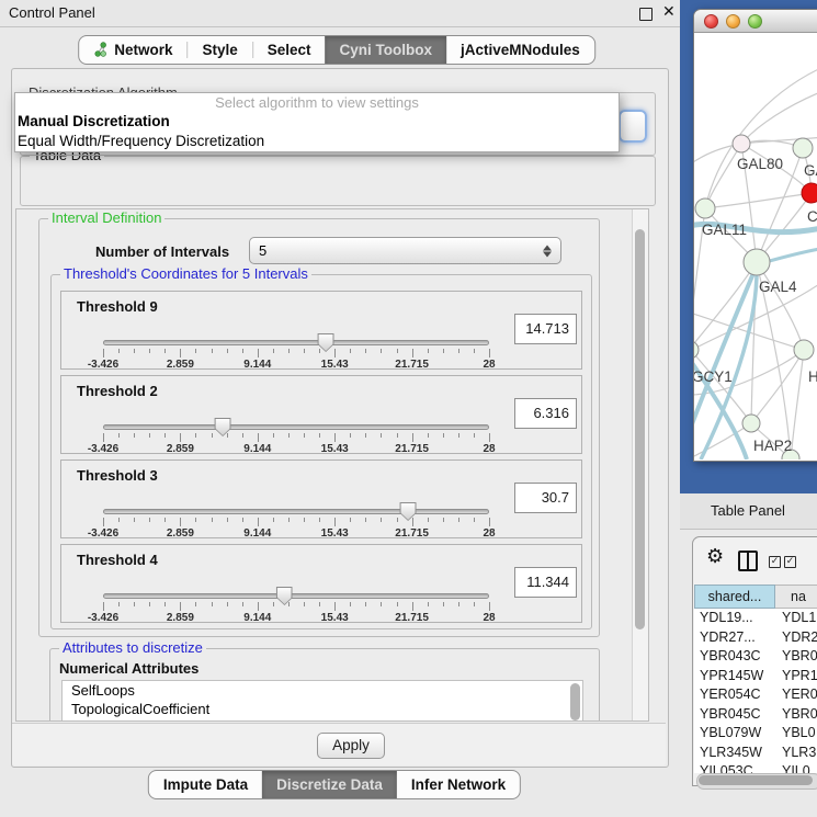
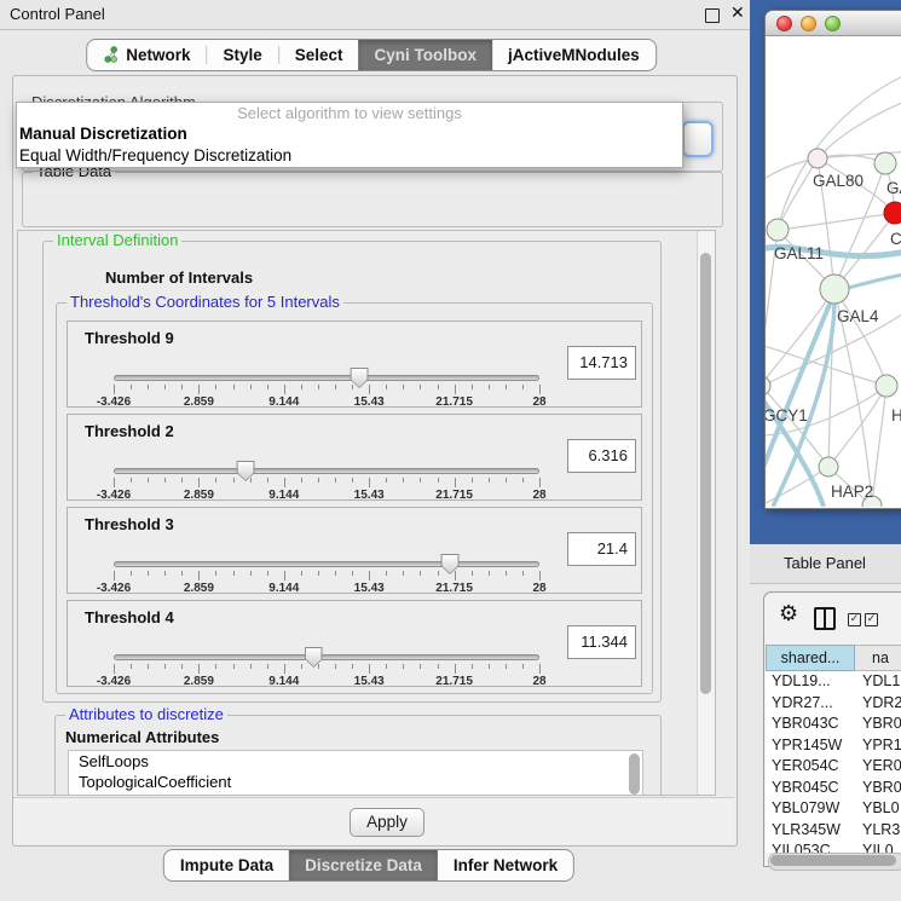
  Control Panel
  ✕
  Network
  Style
  Select
  Cyni Toolbox
  jActiveMNodules
  Select algorithm to view settings
  Manual Discretization
  Equal Width/Frequency Discretization
  Table Data
  Interval Definition
  Number of Intervals
- 5
  Threshold's Coordinates for 5 Intervals
  Threshold 9
  -3.426
  2.859
  9.144
  15.43
  21.715
  28
  14.713
  Threshold 2
  -3.426
  2.859
  9.144
  15.43
  21.715
  28
  6.316
  Threshold 3
  -3.426
  2.859
  9.144
  15.43
  21.715
  28
- 30.7
+ 21.4
  Threshold 4
  -3.426
  2.859
  9.144
  15.43
  21.715
  28
  11.344
  Attributes to discretize
  Numerical Attributes
  SelfLoops
  TopologicalCoefficient
  Apply
  Impute Data
  Discretize Data
  Infer Network
  GAL80
  C
  GAL11
  GAL4
  GCY1
  H
  HAP2
  Table Panel
  ⚙
  ✓
  ✓
  shared...
  na
  YDL19...
  YDL1
  YDR27...
  YDR2
  YBR043C
  YBR0
  YPR145W
  YPR1
  YER054C
  YER0
  YBR045C
  YBR0
  YBL079W
  YBL0
  YLR345W
  YLR3
  YIL053C
  YIL0
